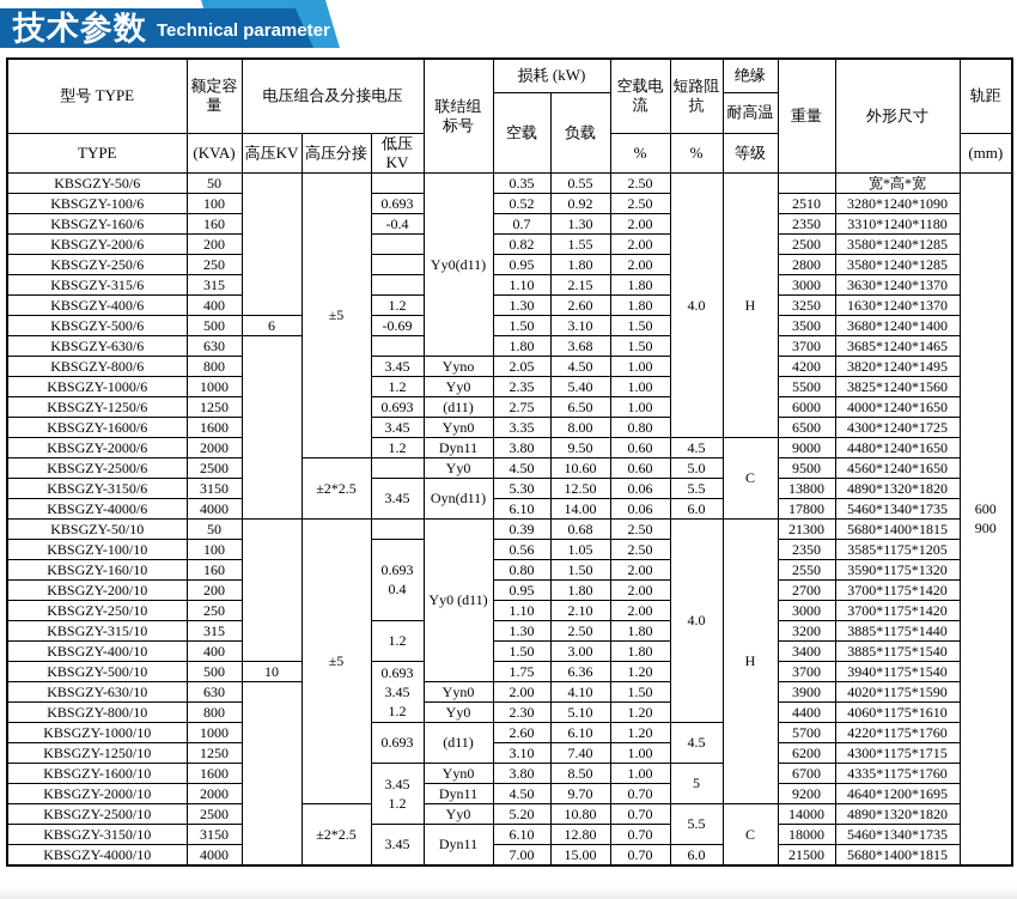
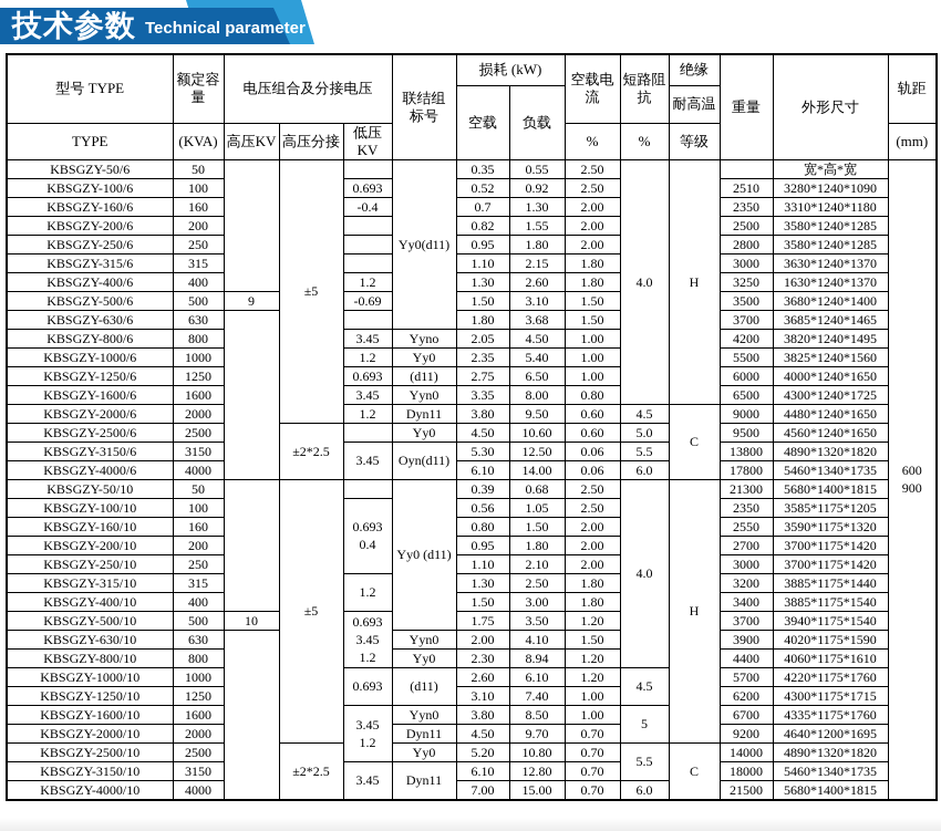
  技术参数
  Technical parameter
  型号 TYPE	额定容 量	电压组合及分接电压	联结组 标号	损耗 (kW)	空载电 流	短路阻 抗	绝缘	重量	外形尺寸	轨距
  空载	负载	耐高温
  TYPE	(KVA)	高压KV	高压分接	低压KV	%	%	等级	(mm)
  KBSGZY-50/6	50		±5		Yy0(d11)	0.35	0.55	2.50	4.0	H		宽*高*宽	600 900
  KBSGZY-100/6	100	0.693	0.52	0.92	2.50	2510	3280*1240*1090
  KBSGZY-160/6	160	-0.4	0.7	1.30	2.00	2350	3310*1240*1180
  KBSGZY-200/6	200		0.82	1.55	2.00	2500	3580*1240*1285
  KBSGZY-250/6	250		0.95	1.80	2.00	2800	3580*1240*1285
  KBSGZY-315/6	315		1.10	2.15	1.80	3000	3630*1240*1370
  KBSGZY-400/6	400	1.2	1.30	2.60	1.80	3250	1630*1240*1370
- KBSGZY-500/6	500	6	-0.69	1.50	3.10	1.50	3500	3680*1240*1400
+ KBSGZY-500/6	500	9	-0.69	1.50	3.10	1.50	3500	3680*1240*1400
  KBSGZY-630/6	630			1.80	3.68	1.50	3700	3685*1240*1465
  KBSGZY-800/6	800	3.45	Yyno	2.05	4.50	1.00	4200	3820*1240*1495
  KBSGZY-1000/6	1000	1.2	Yy0	2.35	5.40	1.00	5500	3825*1240*1560
  KBSGZY-1250/6	1250	0.693	(d11)	2.75	6.50	1.00	6000	4000*1240*1650
  KBSGZY-1600/6	1600	3.45	Yyn0	3.35	8.00	0.80	6500	4300*1240*1725
  KBSGZY-2000/6	2000	1.2	Dyn11	3.80	9.50	0.60	4.5	C	9000	4480*1240*1650
  KBSGZY-2500/6	2500	±2*2.5		Yy0	4.50	10.60	0.60	5.0	9500	4560*1240*1650
  KBSGZY-3150/6	3150	3.45	Oyn(d11)	5.30	12.50	0.06	5.5	13800	4890*1320*1820
  KBSGZY-4000/6	4000	6.10	14.00	0.06	6.0	17800	5460*1340*1735
  KBSGZY-50/10	50		±5		Yy0 (d11)	0.39	0.68	2.50	4.0	H	21300	5680*1400*1815
  KBSGZY-100/10	100	0.693 0.4	0.56	1.05	2.50	2350	3585*1175*1205
  KBSGZY-160/10	160	0.80	1.50	2.00	2550	3590*1175*1320
  KBSGZY-200/10	200	0.95	1.80	2.00	2700	3700*1175*1420
  KBSGZY-250/10	250	1.10	2.10	2.00	3000	3700*1175*1420
  KBSGZY-315/10	315	1.2	1.30	2.50	1.80	3200	3885*1175*1440
  KBSGZY-400/10	400	1.50	3.00	1.80	3400	3885*1175*1540
- KBSGZY-500/10	500	10	0.693 3.45 1.2	1.75	6.36	1.20	3700	3940*1175*1540
+ KBSGZY-500/10	500	10	0.693 3.45 1.2	1.75	3.50	1.20	3700	3940*1175*1540
  KBSGZY-630/10	630		Yyn0	2.00	4.10	1.50	3900	4020*1175*1590
- KBSGZY-800/10	800	Yy0	2.30	5.10	1.20	4400	4060*1175*1610
+ KBSGZY-800/10	800	Yy0	2.30	8.94	1.20	4400	4060*1175*1610
  KBSGZY-1000/10	1000	0.693	(d11)	2.60	6.10	1.20	4.5	5700	4220*1175*1760
  KBSGZY-1250/10	1250	3.10	7.40	1.00	6200	4300*1175*1715
  KBSGZY-1600/10	1600	3.45 1.2	Yyn0	3.80	8.50	1.00	5	6700	4335*1175*1760
  KBSGZY-2000/10	2000	Dyn11	4.50	9.70	0.70	9200	4640*1200*1695
  KBSGZY-2500/10	2500	±2*2.5	Yy0	5.20	10.80	0.70	5.5	C	14000	4890*1320*1820
  KBSGZY-3150/10	3150	3.45	Dyn11	6.10	12.80	0.70	18000	5460*1340*1735
  KBSGZY-4000/10	4000	7.00	15.00	0.70	6.0	21500	5680*1400*1815
